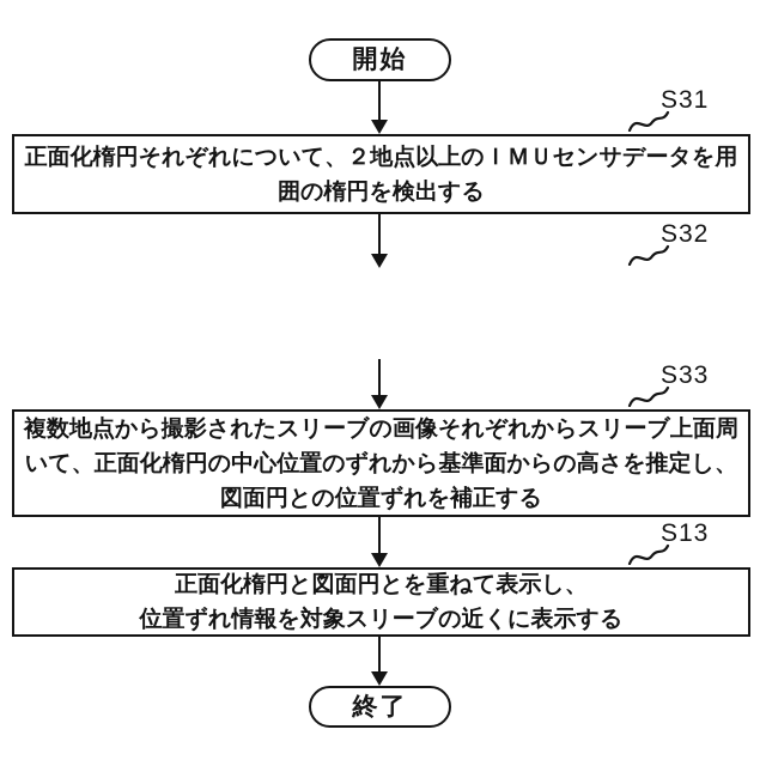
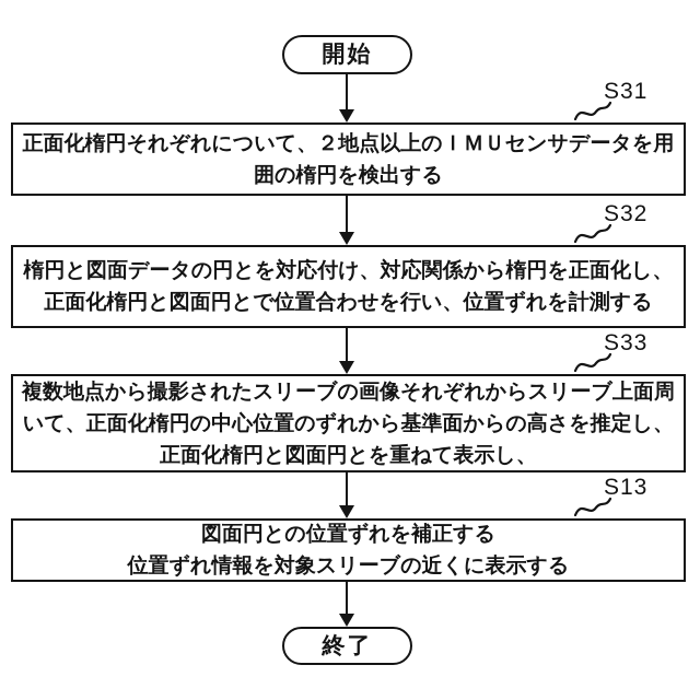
  開始
  S31
  正面化楕円それぞれについて、２地点以上のＩＭＵセンサデータを用
  囲の楕円を検出する
  S32
+ 楕円と図面データの円とを対応付け、対応関係から楕円を正面化し、
+ 正面化楕円と図面円とで位置合わせを行い、位置ずれを計測する
  S33
  複数地点から撮影されたスリーブの画像それぞれからスリーブ上面周
  いて、正面化楕円の中心位置のずれから基準面からの高さを推定し、
- 図面円との位置ずれを補正する
+ 正面化楕円と図面円とを重ねて表示し、
  S13
- 正面化楕円と図面円とを重ねて表示し、
+ 図面円との位置ずれを補正する
  位置ずれ情報を対象スリーブの近くに表示する
  終了
